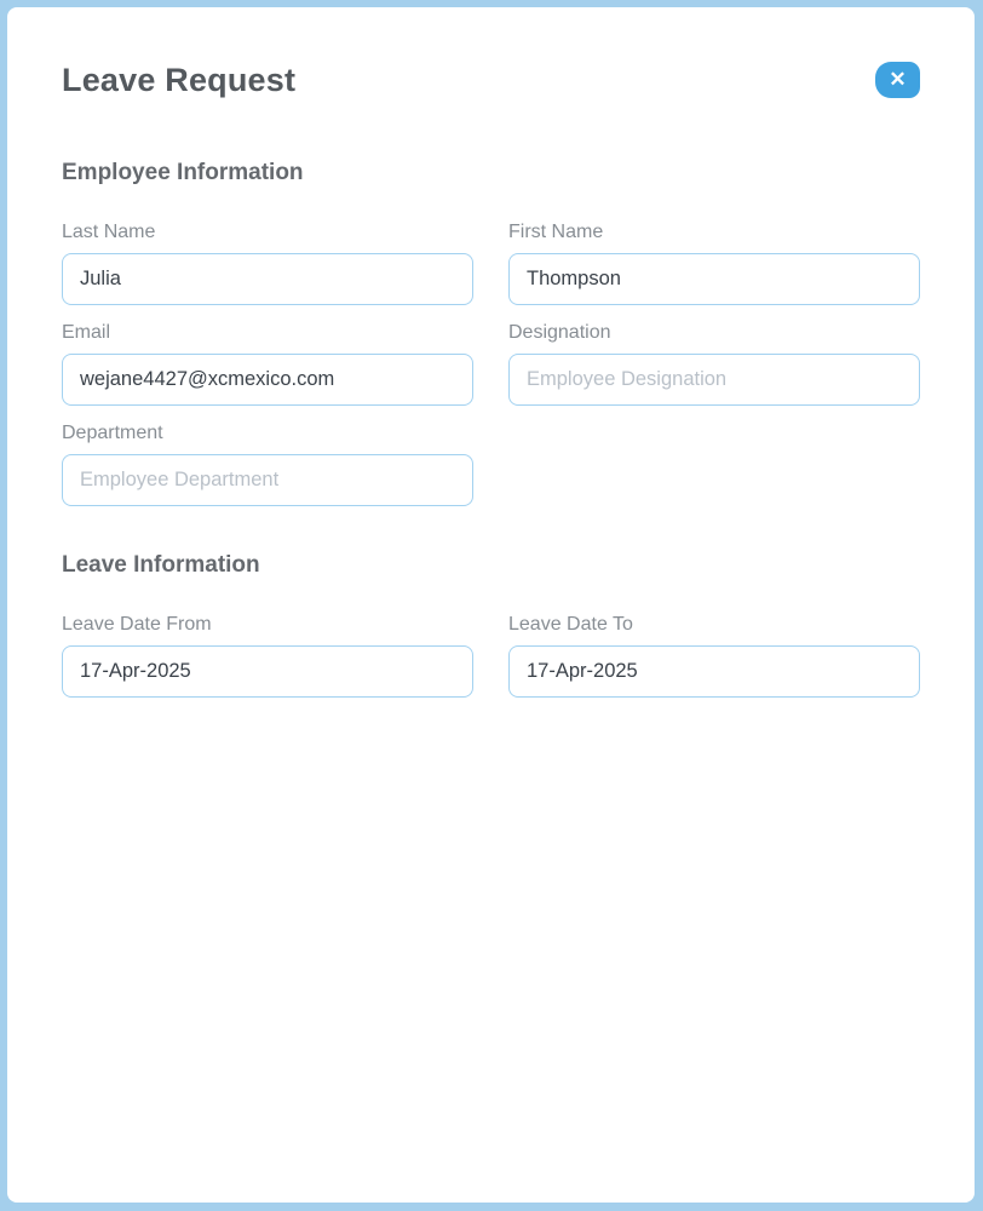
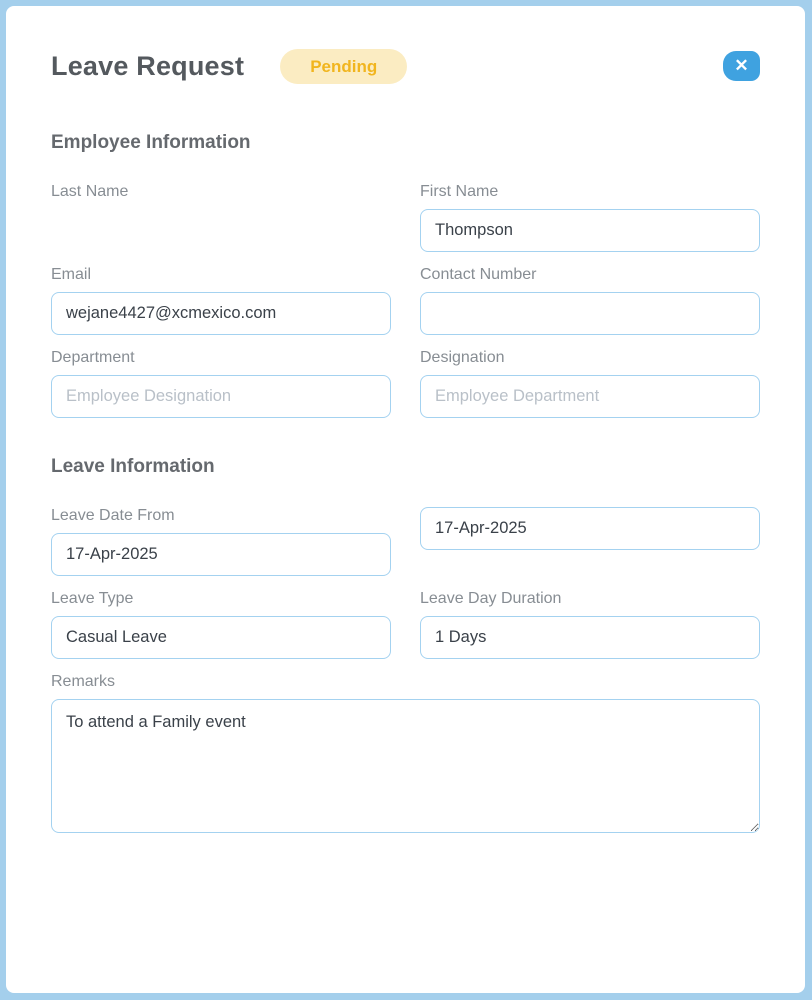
  Leave Request
+ Pending
  ✕
  Employee Information
  Last Name
- Julia
  First Name
  Thompson
  Email
  wejane4427@xcmexico.com
+ Contact Number
- Designation
+ Department
  Employee Designation
- Department
+ Designation
  Employee Department
  Leave Information
  Leave Date From
  17-Apr-2025
- Leave Date To
  17-Apr-2025
+ Leave Type
+ Casual Leave
+ Leave Day Duration
+ 1 Days
+ Remarks
+ To attend a Family event
